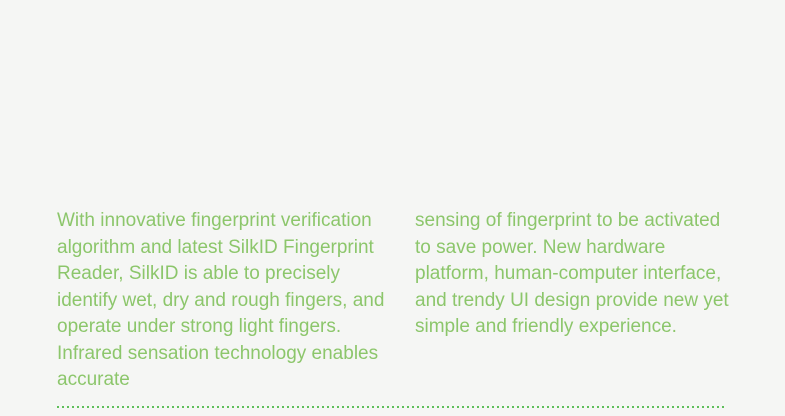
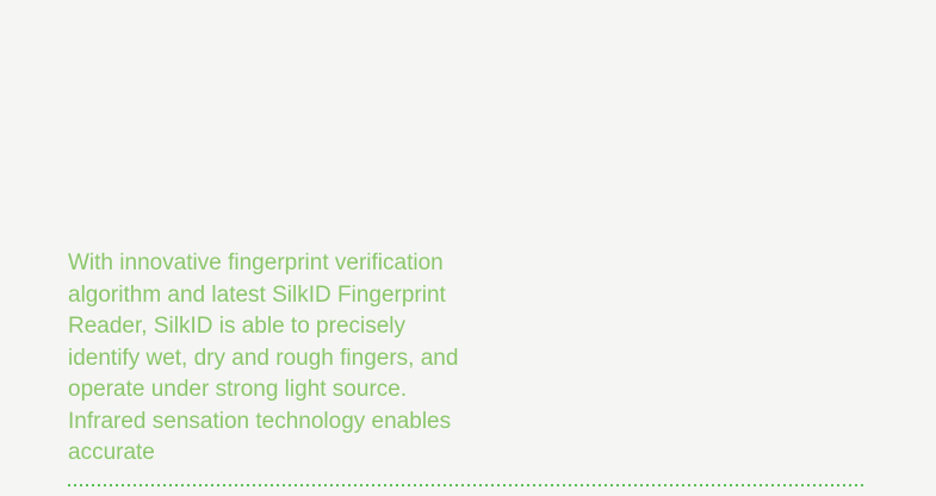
- With innovative fingerprint verification algorithm and latest SilkID Fingerprint Reader, SilkID is able to precisely identify wet, dry and rough fingers, and operate under strong light fingers. Infrared sensation technology enables accurate
+ With innovative fingerprint verification algorithm and latest SilkID Fingerprint Reader, SilkID is able to precisely identify wet, dry and rough fingers, and operate under strong light source. Infrared sensation technology enables accurate
- sensing of fingerprint to be activated to save power. New hardware platform, human-computer interface, and trendy UI design provide new yet simple and friendly experience.
